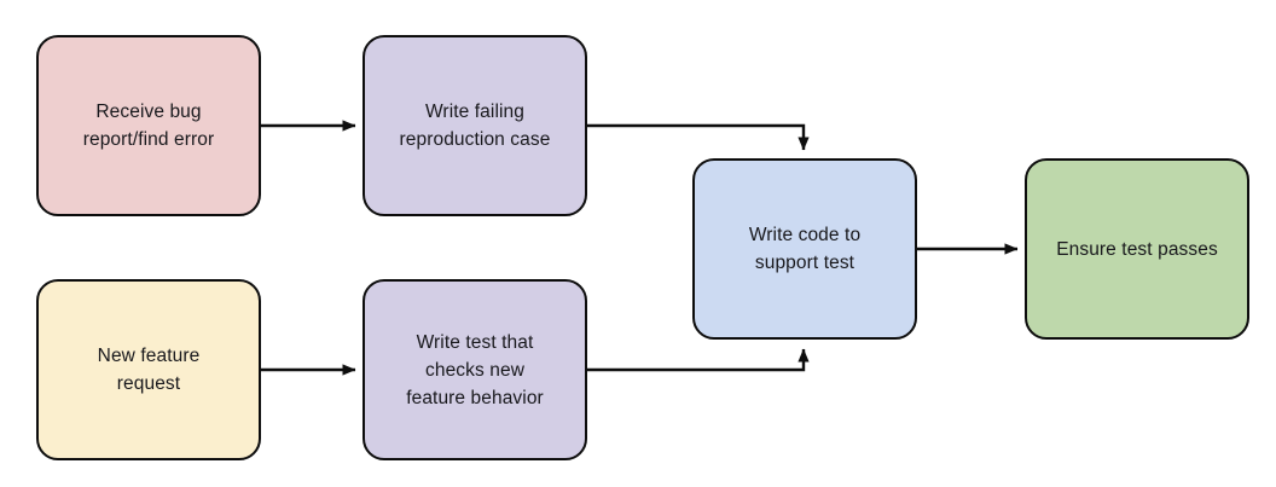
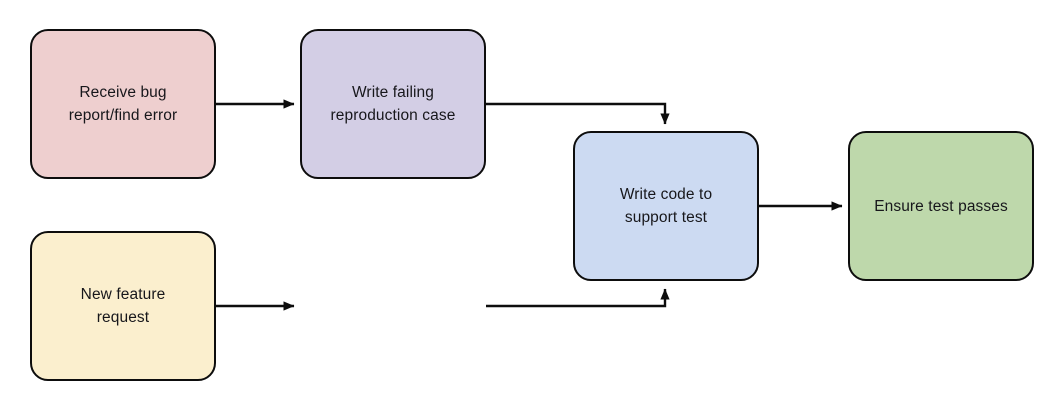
  Receive bug
  report/find error
  Write failing
  reproduction case
  New feature
  request
- Write test that
- checks new
- feature behavior
  Write code to
  support test
  Ensure test passes
